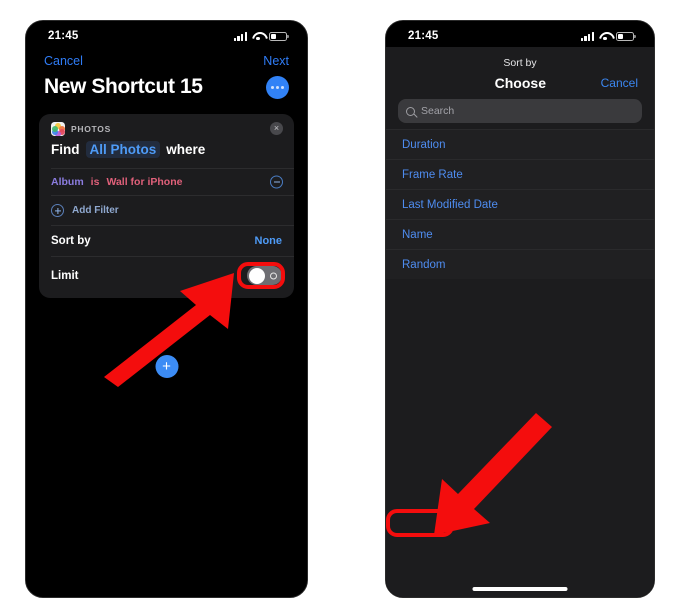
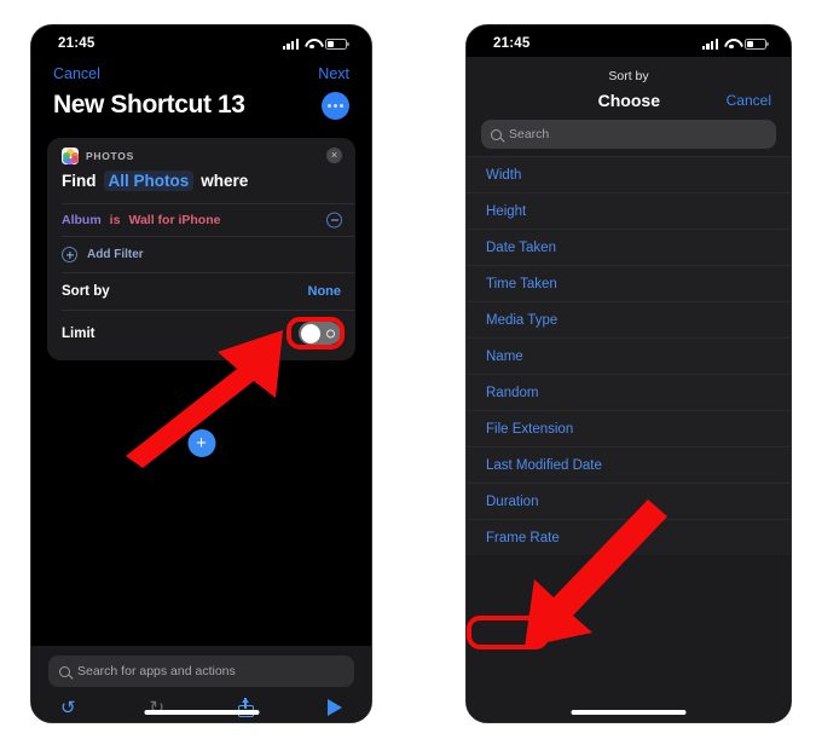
  21:45
  Cancel
  Next
- New Shortcut 15
+ New Shortcut 13
  PHOTOS
  ×
  Find
  All Photos
  where
  Album
  is
  Wall for iPhone
  Add Filter
  Sort by
  None
  Limit
  +
+ Search for apps and actions
+ ↺
+ ↻
  21:45
  Sort by
  Choose
  Cancel
  Search
+ Width
+ Height
+ Date Taken
+ Time Taken
+ Media Type
- Duration
+ Name
- Frame Rate
+ Random
+ File Extension
  Last Modified Date
- Name
+ Duration
- Random
+ Frame Rate
